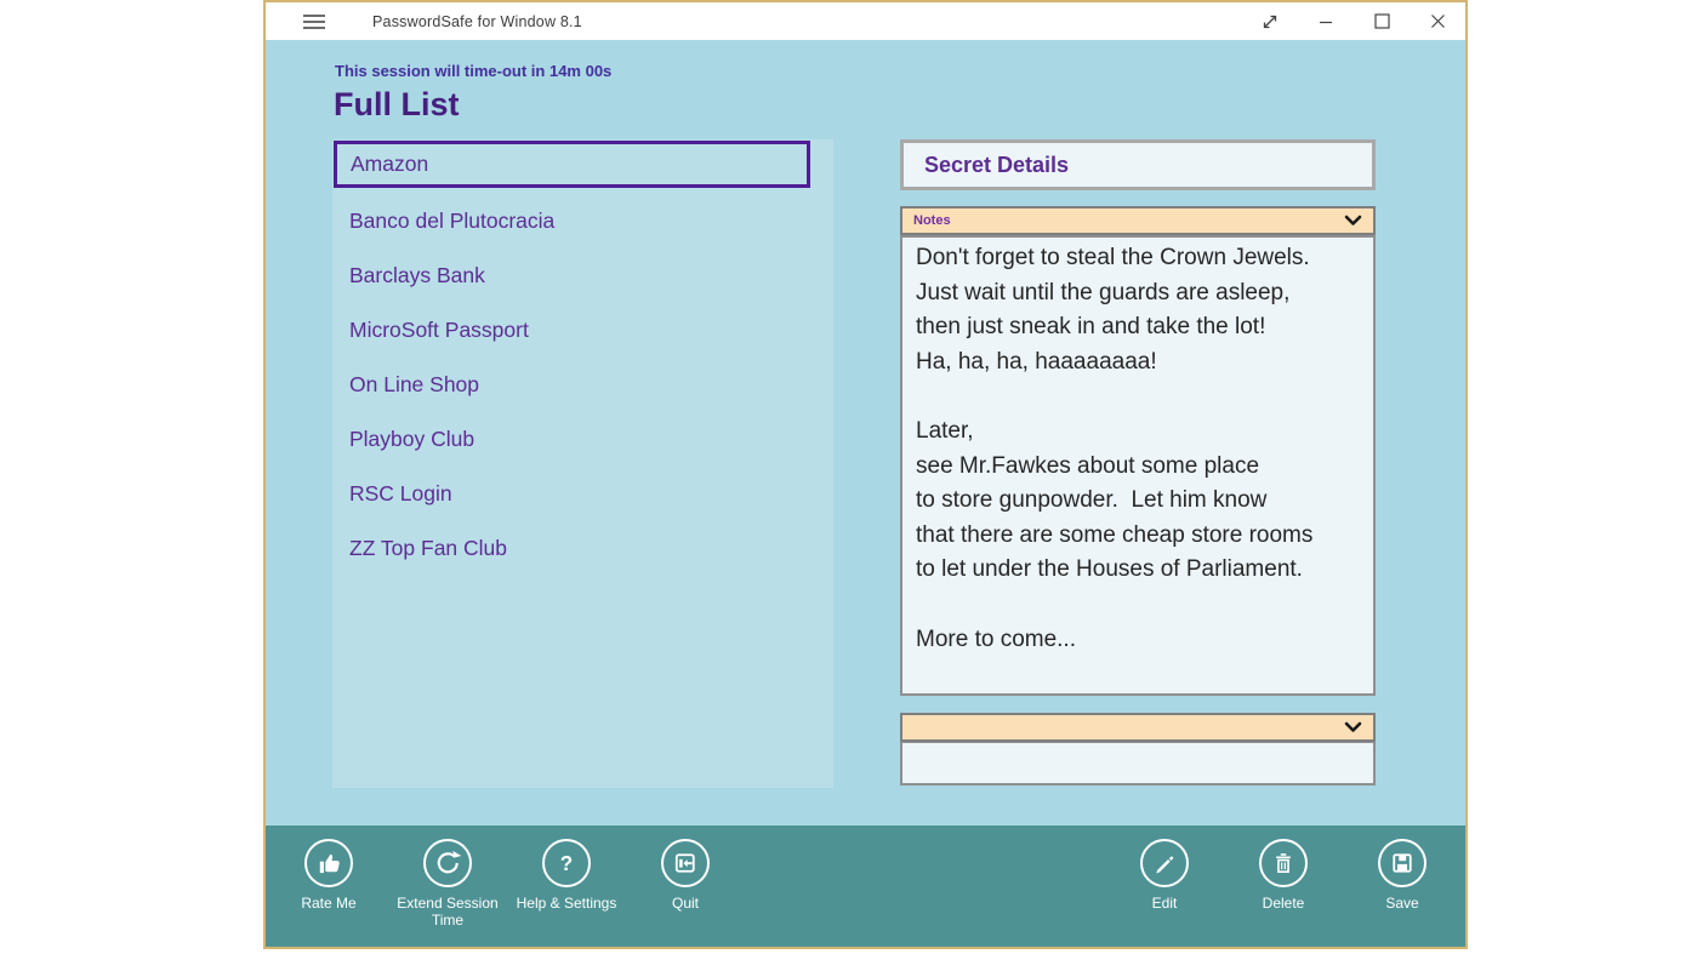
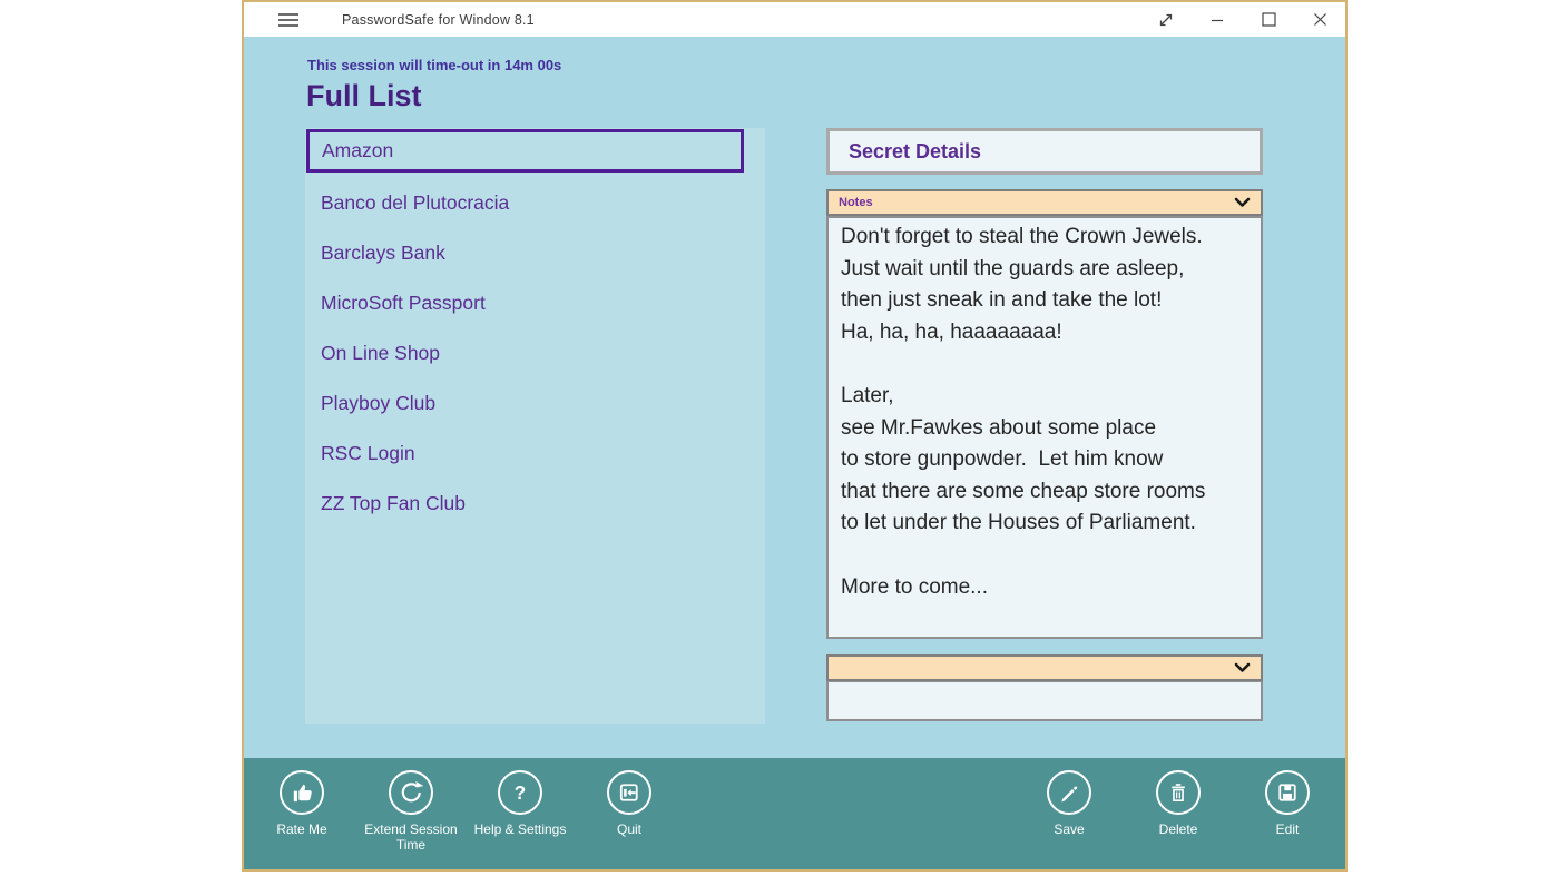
  PasswordSafe for Window 8.1
  This session will time-out in 14m 00s
  Full List
  Amazon
  Banco del Plutocracia
  Barclays Bank
  MicroSoft Passport
  On Line Shop
  Playboy Club
  RSC Login
  ZZ Top Fan Club
  Secret Details
  Notes
  Don't forget to steal the Crown Jewels.
  Just wait until the guards are asleep,
  then just sneak in and take the lot!
  Ha, ha, ha, haaaaaaaa!
  Later,
  see Mr.Fawkes about some place
  to store gunpowder. Let him know
  that there are some cheap store rooms
  to let under the Houses of Parliament.
  More to come...
  Rate Me
  Extend Session Time
  ?
  Help & Settings
  Quit
- Edit
+ Save
  Delete
- Save
+ Edit
